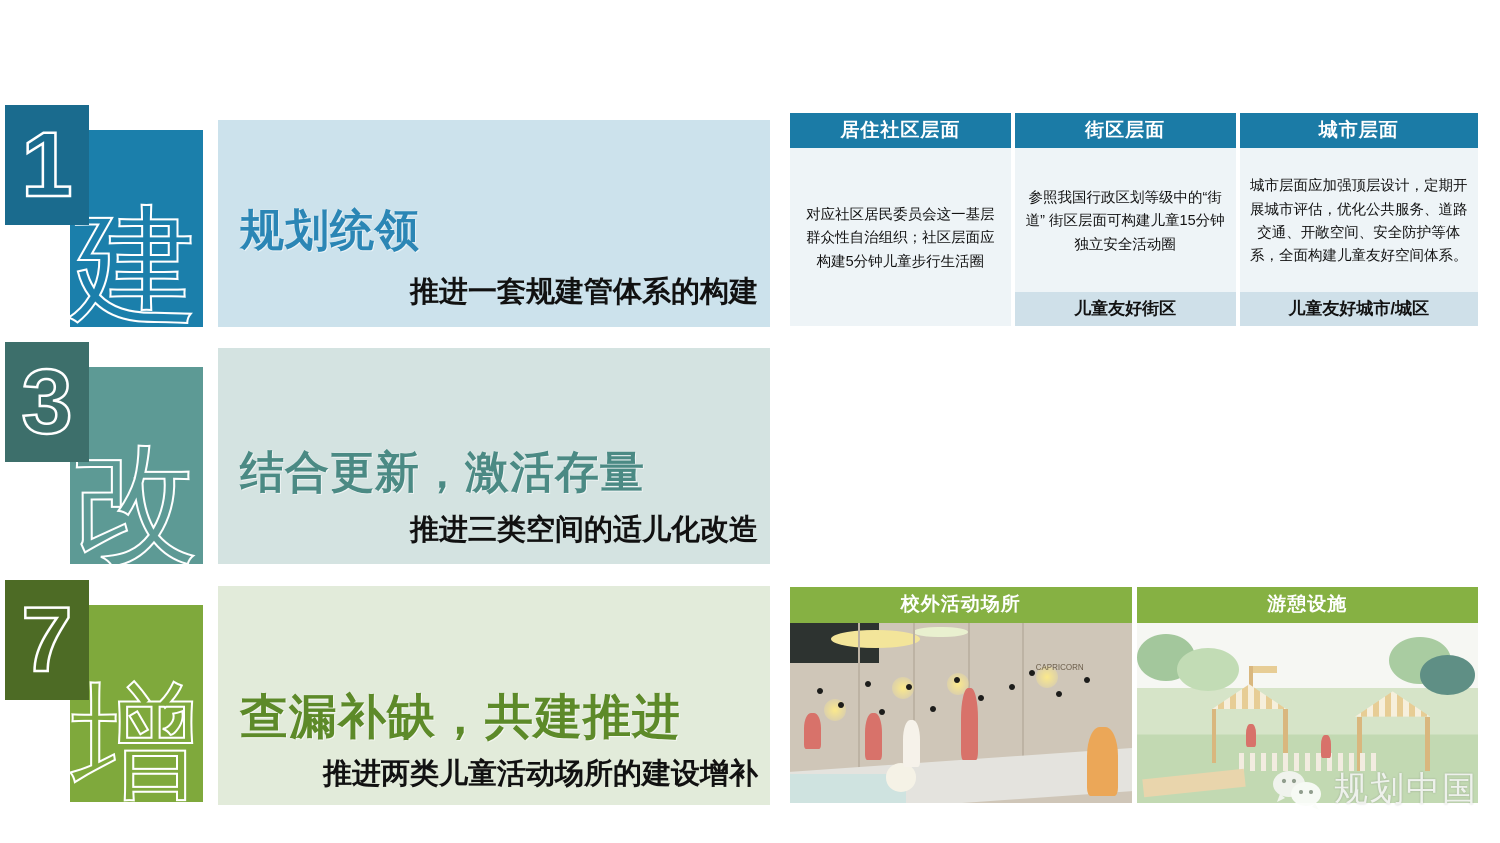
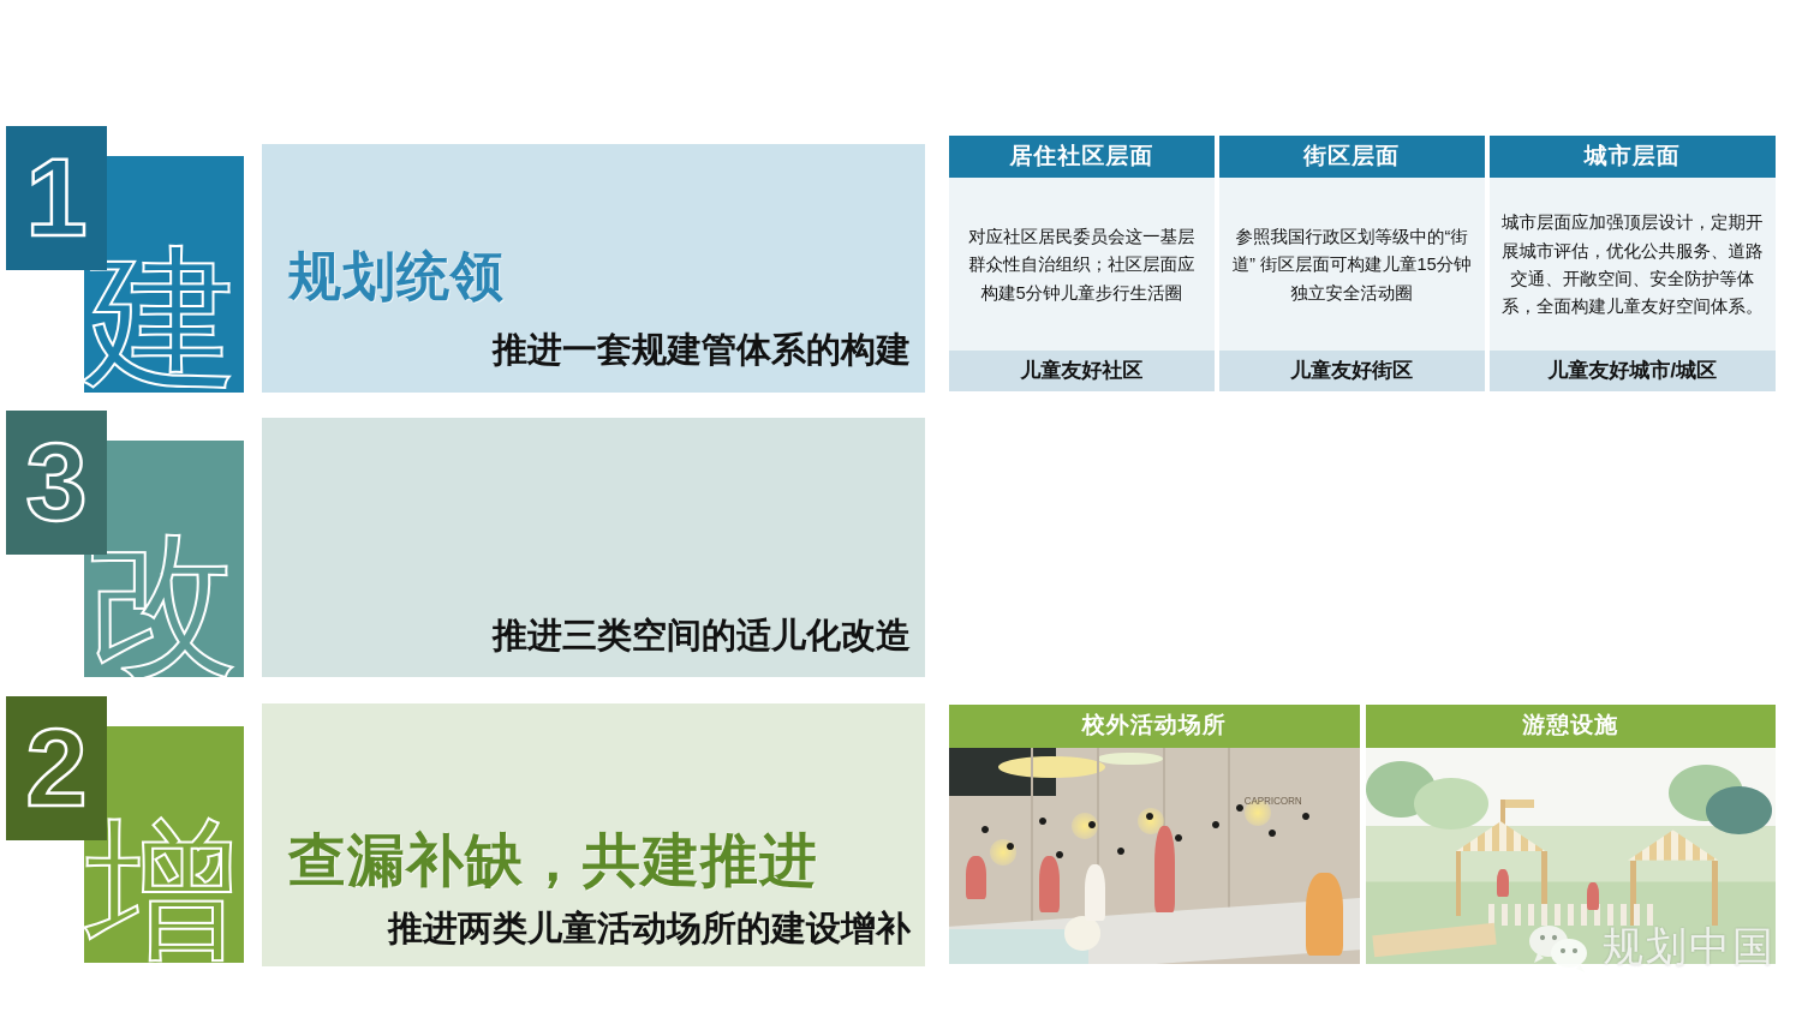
  规划统领
  推进一套规建管体系的构建
  建
  1
- 结合更新，激活存量
  推进三类空间的适儿化改造
  改
  3
  查漏补缺，共建推进
  推进两类儿童活动场所的建设增补
  增
- 7
+ 2
  居住社区层面
  对应社区居民委员会这一基层群众性自治组织；社区层面应构建5分钟儿童步行生活圈
+ 儿童友好社区
  街区层面
  参照我国行政区划等级中的“街道” 街区层面可构建儿童15分钟独立安全活动圈
  儿童友好街区
  城市层面
  城市层面应加强顶层设计，定期开展城市评估，优化公共服务、道路交通、开敞空间、安全防护等体系，全面构建儿童友好空间体系。
  儿童友好城市/城区
  校外活动场所
  CAPRICORN
  游憩设施
  规划中国
